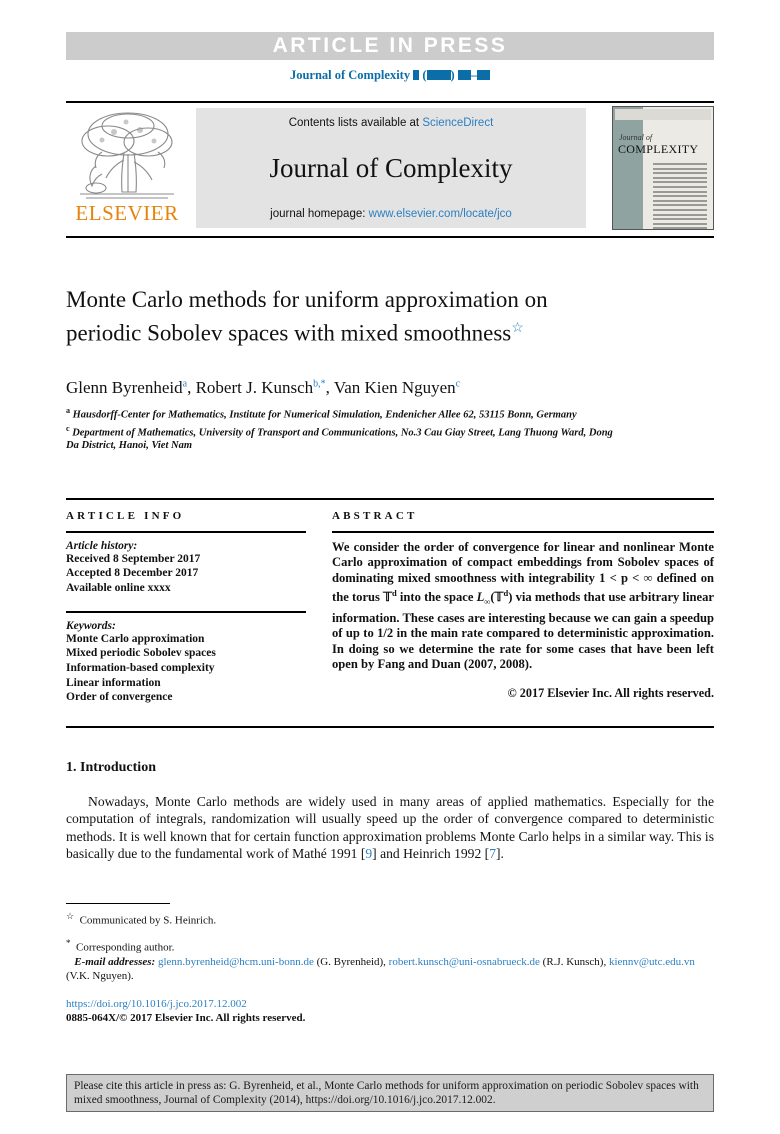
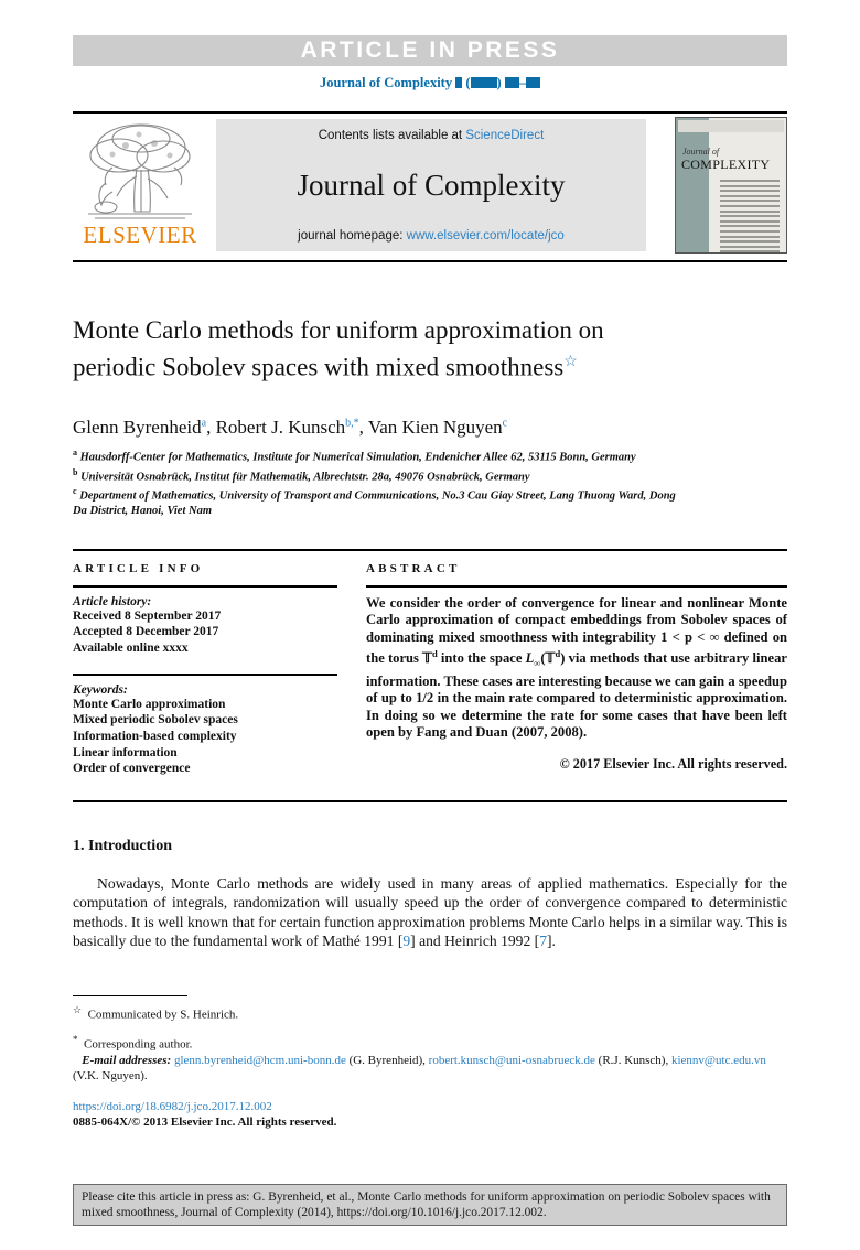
  ARTICLE IN PRESS
  Journal of Complexity ( ) –
  ELSEVIER
  Contents lists available at ScienceDirect
  Journal of Complexity
  journal homepage: www.elsevier.com/locate/jco
  Journal of
  COMPLEXITY
  Monte Carlo methods for uniform approximation on periodic Sobolev spaces with mixed smoothness☆
  Glenn Byrenheida, Robert J. Kunschb,*, Van Kien Nguyenc
  a Hausdorff-Center for Mathematics, Institute for Numerical Simulation, Endenicher Allee 62, 53115 Bonn, Germany
+ b Universität Osnabrück, Institut für Mathematik, Albrechtstr. 28a, 49076 Osnabrück, Germany
  c Department of Mathematics, University of Transport and Communications, No.3 Cau Giay Street, Lang Thuong Ward, Dong Da District, Hanoi, Viet Nam
  ARTICLE INFO
  Article history:
  Received 8 September 2017
  Accepted 8 December 2017
  Available online xxxx
  Keywords:
  Monte Carlo approximation
  Mixed periodic Sobolev spaces
  Information-based complexity
  Linear information
  Order of convergence
  ABSTRACT
  We consider the order of convergence for linear and nonlinear Monte Carlo approximation of compact embeddings from Sobolev spaces of dominating mixed smoothness with integrability 1 < p < ∞ defined on the torus 𝕋d into the space L∞(𝕋d) via methods that use arbitrary linear information. These cases are interesting because we can gain a speedup of up to 1/2 in the main rate compared to deterministic approximation. In doing so we determine the rate for some cases that have been left open by Fang and Duan (2007, 2008).
  © 2017 Elsevier Inc. All rights reserved.
  1. Introduction
  Nowadays, Monte Carlo methods are widely used in many areas of applied mathematics. Especially for the computation of integrals, randomization will usually speed up the order of convergence compared to deterministic methods. It is well known that for certain function approximation problems Monte Carlo helps in a similar way. This is basically due to the fundamental work of Mathé 1991 [9] and Heinrich 1992 [7].
  ☆ Communicated by S. Heinrich.
  * Corresponding author.
  E-mail addresses: glenn.byrenheid@hcm.uni-bonn.de (G. Byrenheid), robert.kunsch@uni-osnabrueck.de (R.J. Kunsch), kiennv@utc.edu.vn (V.K. Nguyen).
- https://doi.org/10.1016/j.jco.2017.12.002
+ https://doi.org/18.6982/j.jco.2017.12.002
- 0885-064X/© 2017 Elsevier Inc. All rights reserved.
+ 0885-064X/© 2013 Elsevier Inc. All rights reserved.
  Please cite this article in press as: G. Byrenheid, et al., Monte Carlo methods for uniform approximation on periodic Sobolev spaces with mixed smoothness, Journal of Complexity (2014), https://doi.org/10.1016/j.jco.2017.12.002.
